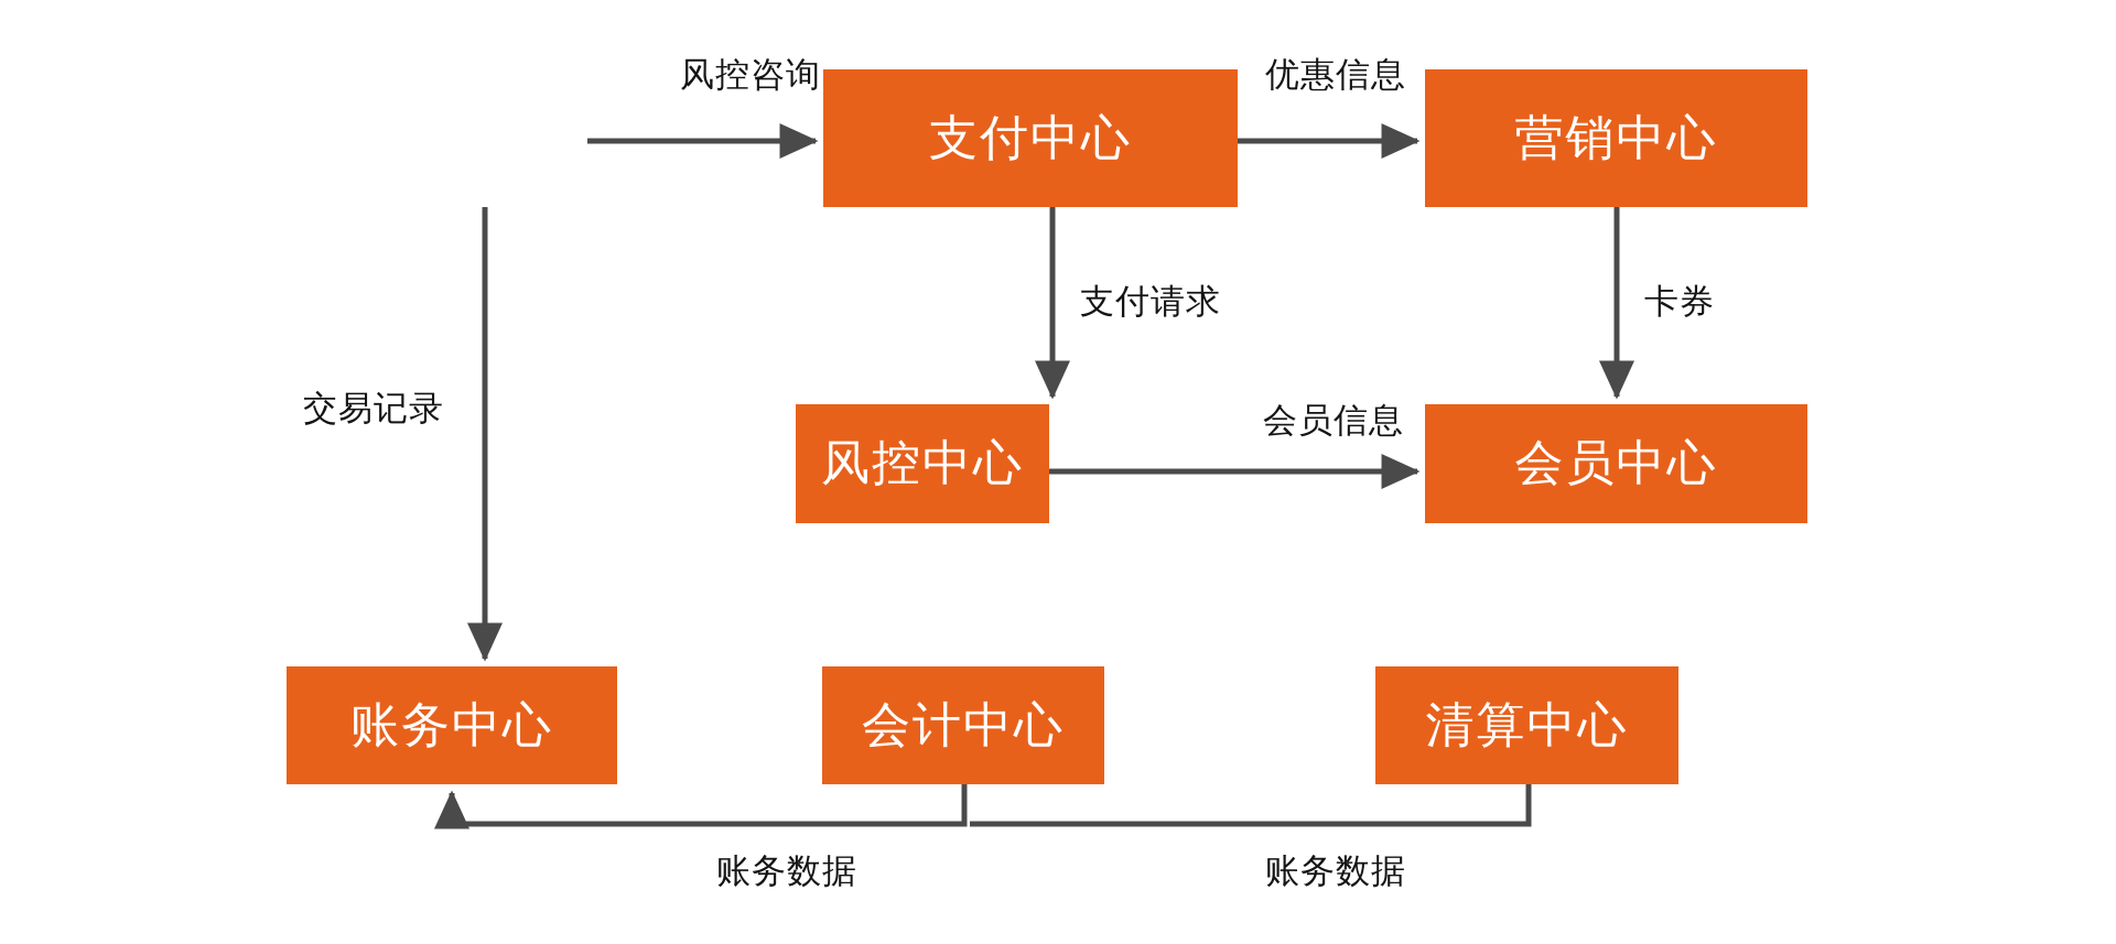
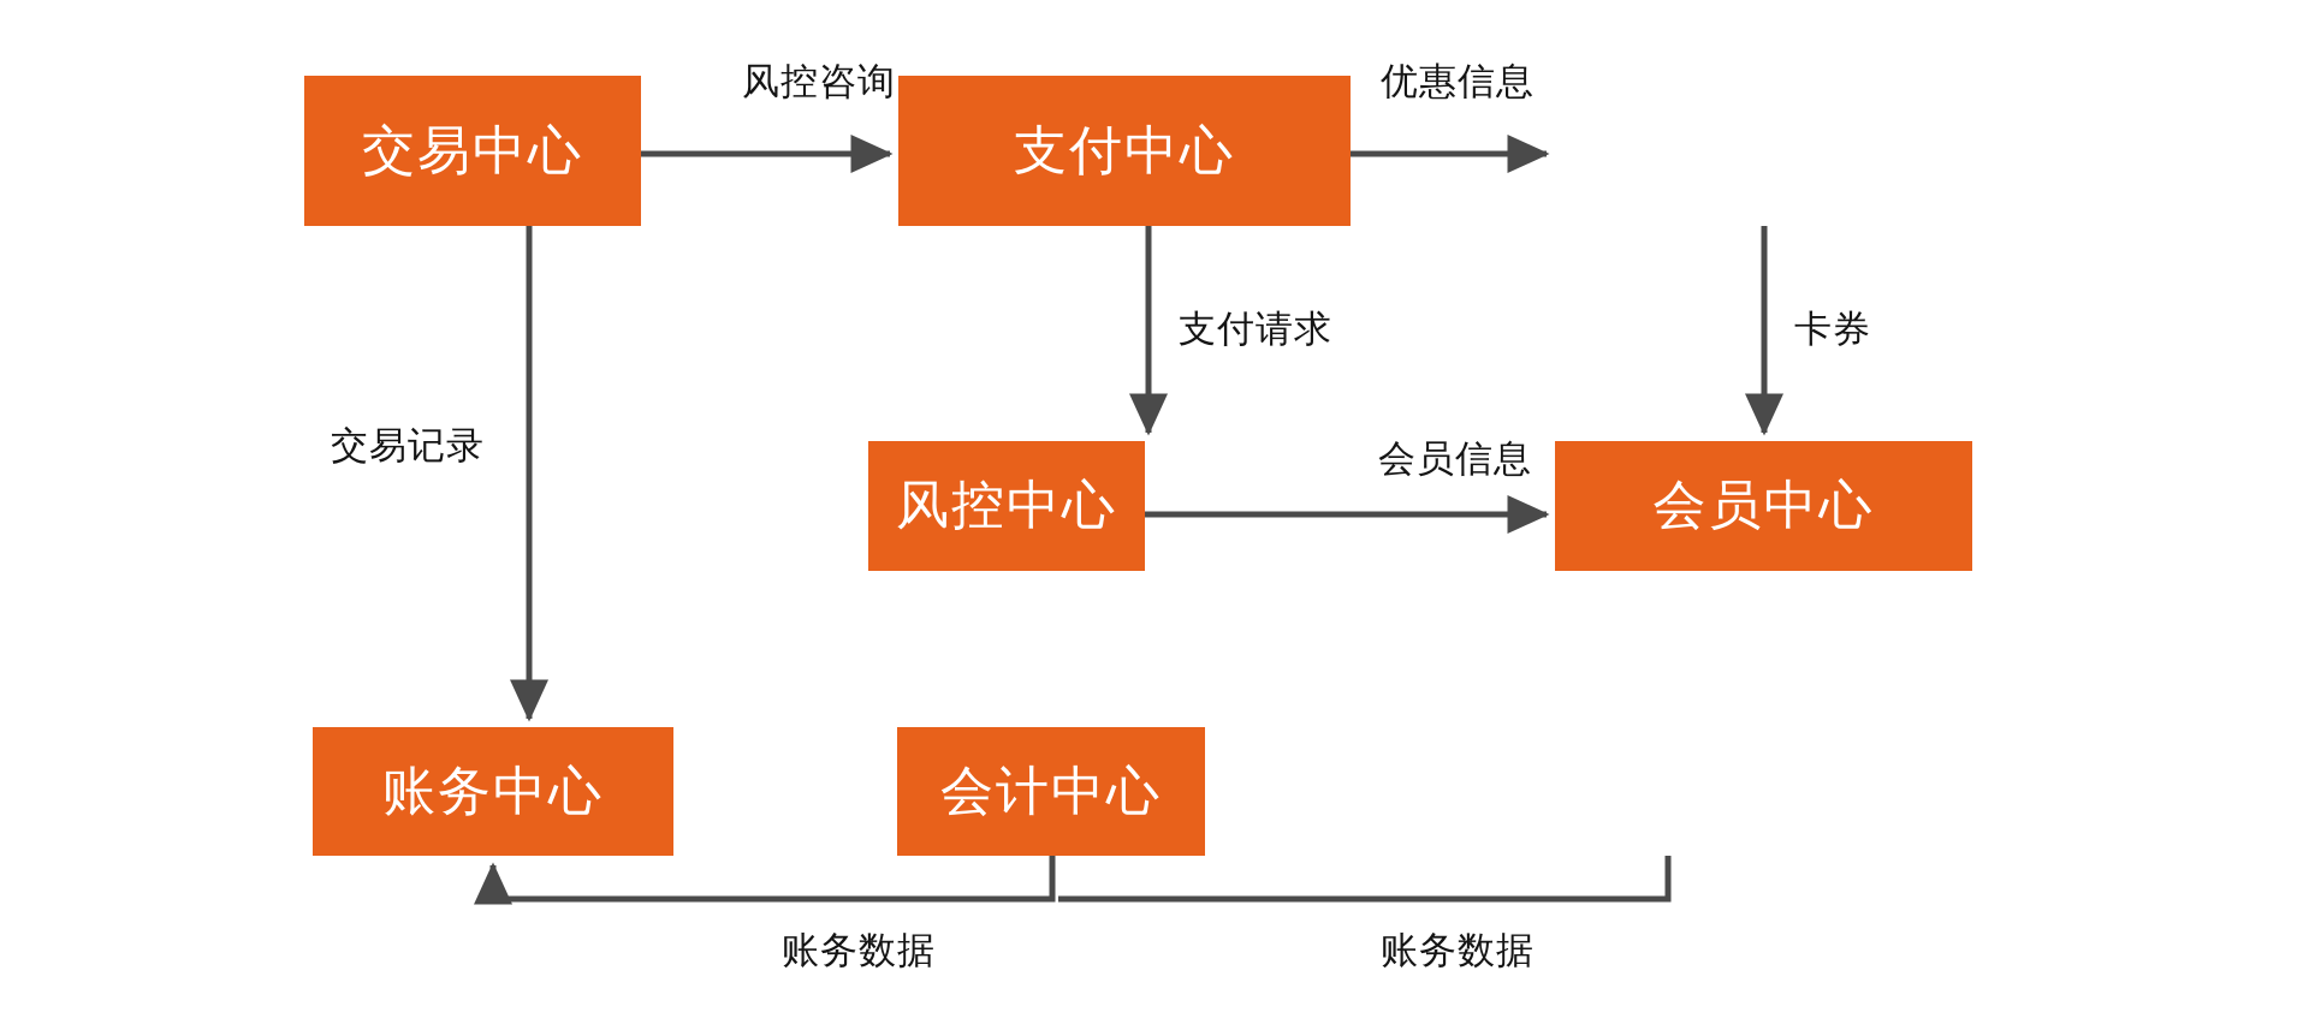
+ 交易中心
  支付中心
- 营销中心
  风控中心
  会员中心
  账务中心
  会计中心
- 清算中心
  风控咨询
  优惠信息
  支付请求
  卡券
  会员信息
  交易记录
  账务数据
  账务数据
